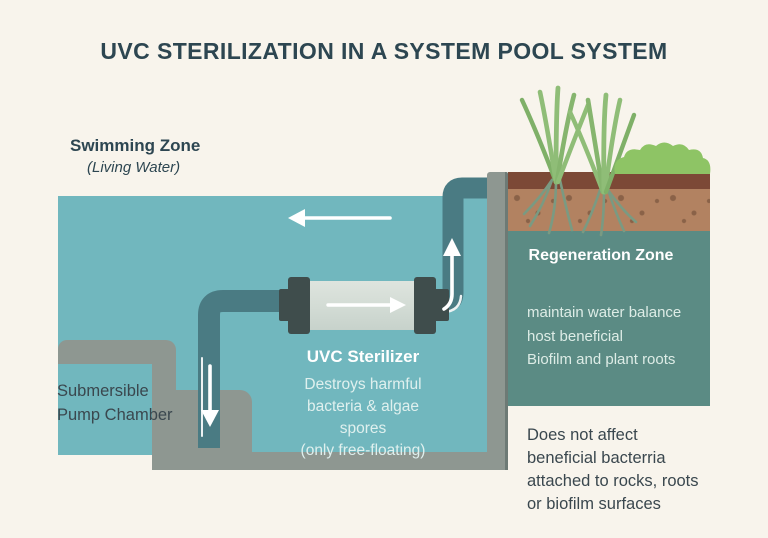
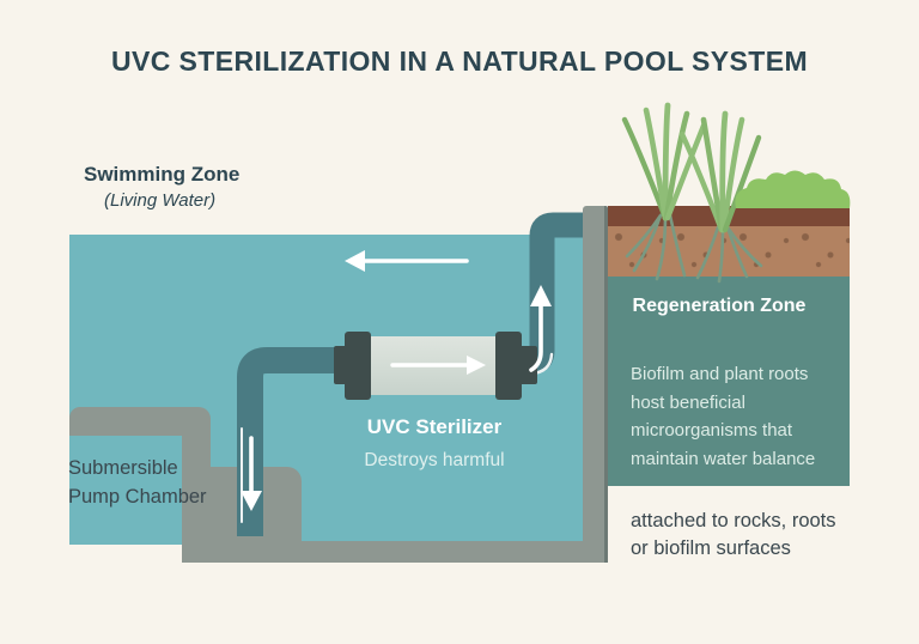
- UVC STERILIZATION IN A SYSTEM POOL SYSTEM
+ UVC STERILIZATION IN A NATURAL POOL SYSTEM
  Swimming Zone
  (Living Water)
  Submersible
  Pump Chamber
  UVC Sterilizer
  Destroys harmful
- bacteria & algae spores
- (only free-floating)
  Regeneration Zone
- maintain water balance
+ Biofilm and plant roots
  host beneficial
+ microorganisms that
- Biofilm and plant roots
+ maintain water balance
- Does not affect
- beneficial bacterria
  attached to rocks, roots
  or biofilm surfaces
